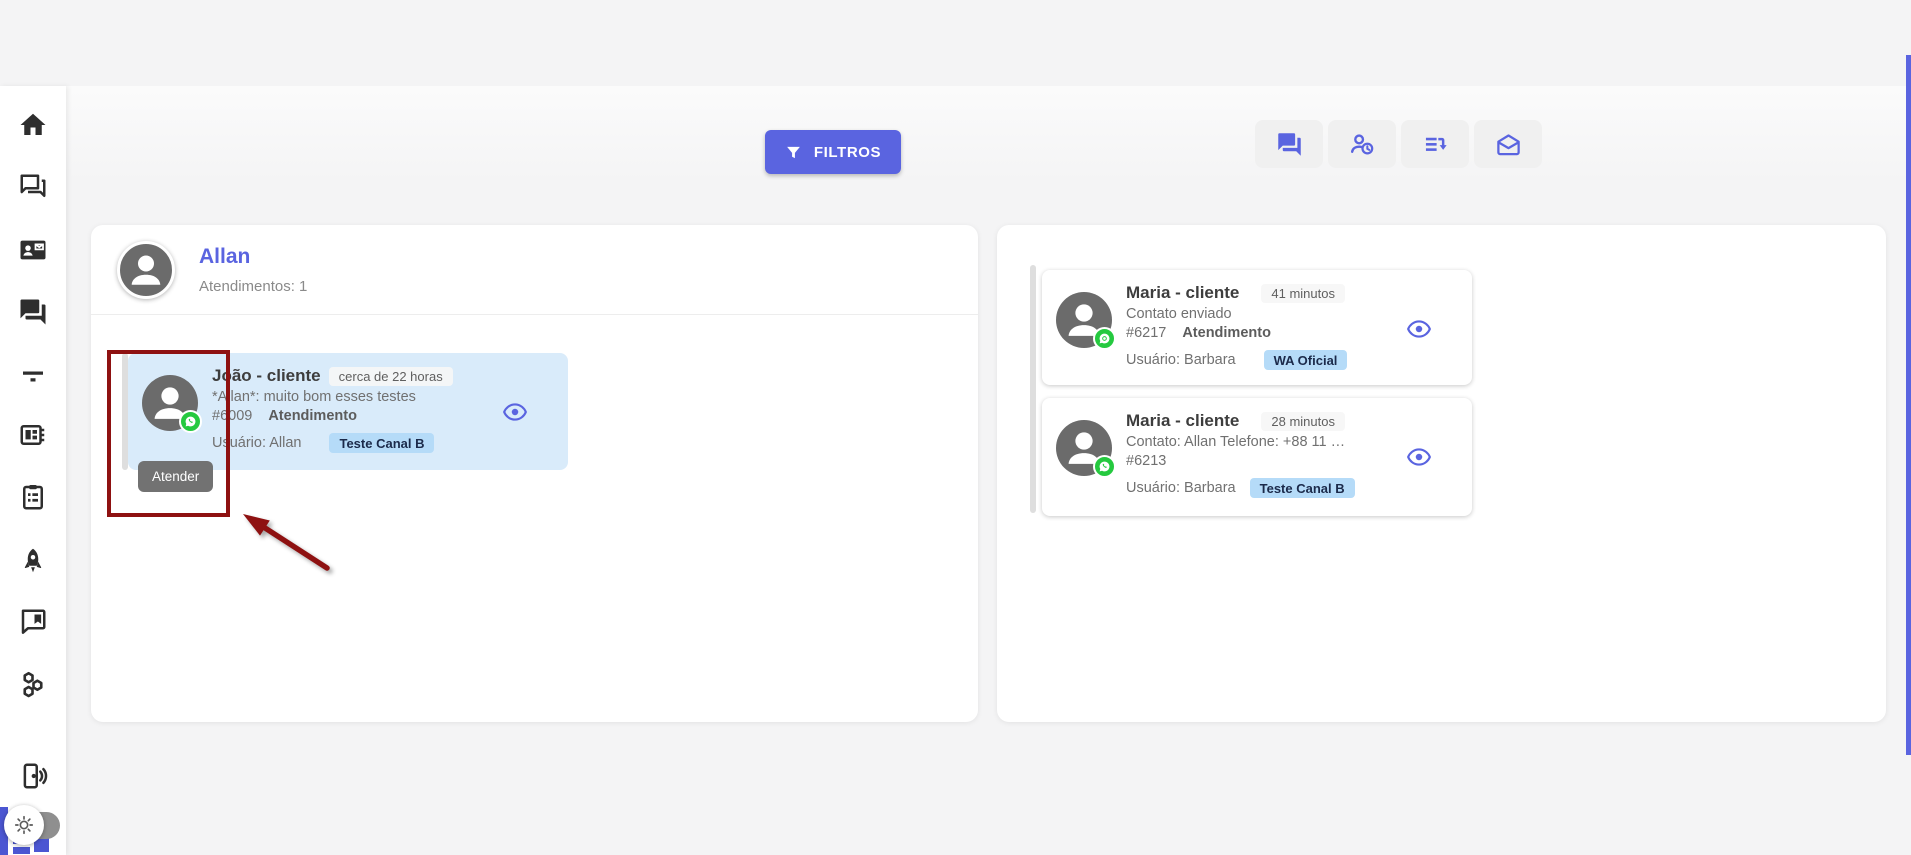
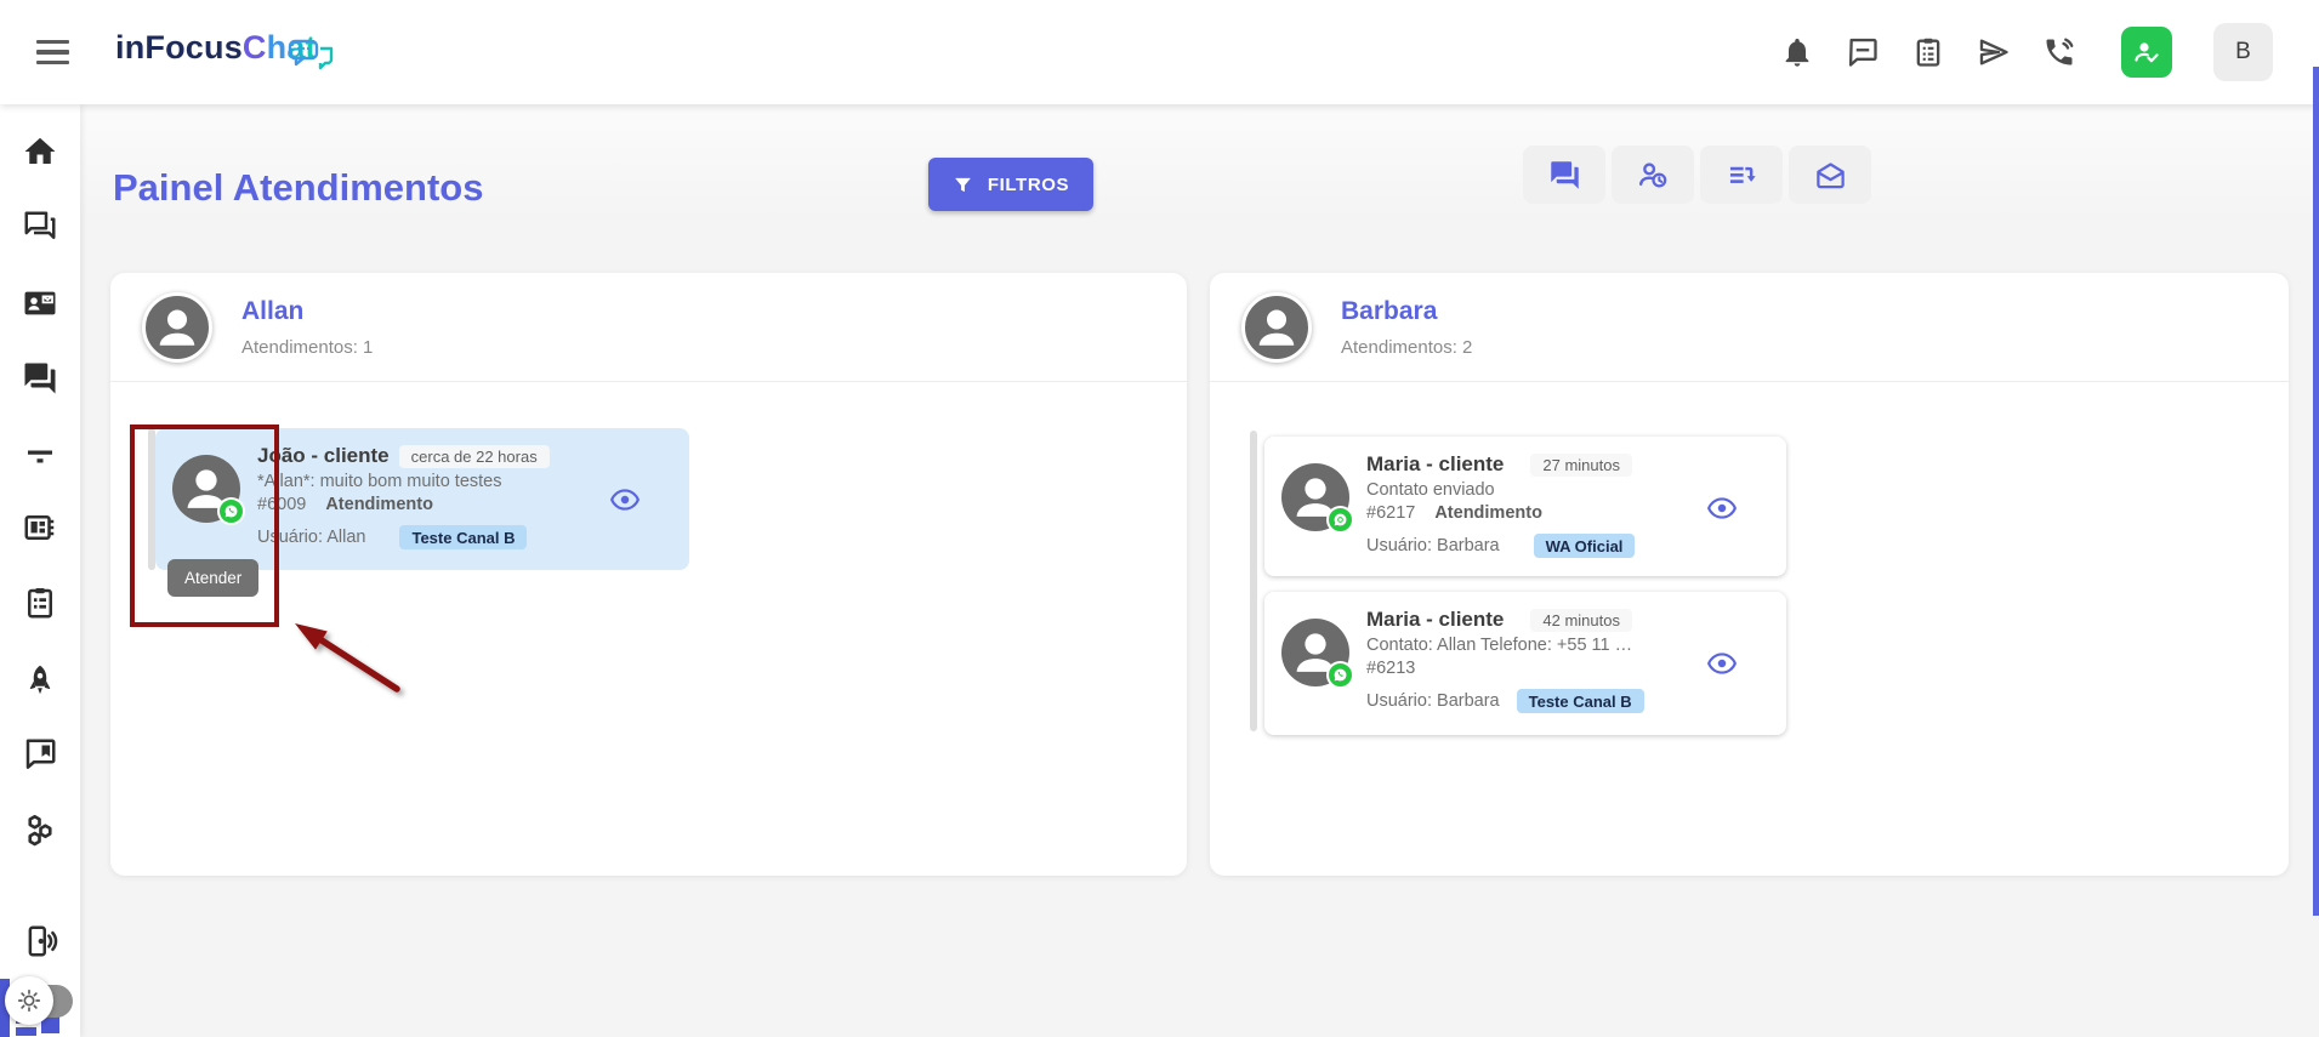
+ inFocusChat
+ B
+ Painel Atendimentos
  FILTROS
  Allan
  Atendimentos: 1
  João - cliente
  cerca de 22 horas
- *Allan*: muito bom esses testes
+ *Allan*: muito bom muito testes
  #6009
  Atendimento
  Usuário: Allan
  Teste Canal B
+ Barbara
+ Atendimentos: 2
  Maria - cliente
- 41 minutos
+ 27 minutos
  Contato enviado
  #6217
  Atendimento
  Usuário: Barbara
  WA Oficial
  Maria - cliente
- 28 minutos
+ 42 minutos
- Contato: Allan Telefone: +88 11 …
+ Contato: Allan Telefone: +55 11 …
  #6213
  Usuário: Barbara
  Teste Canal B
  Atender
